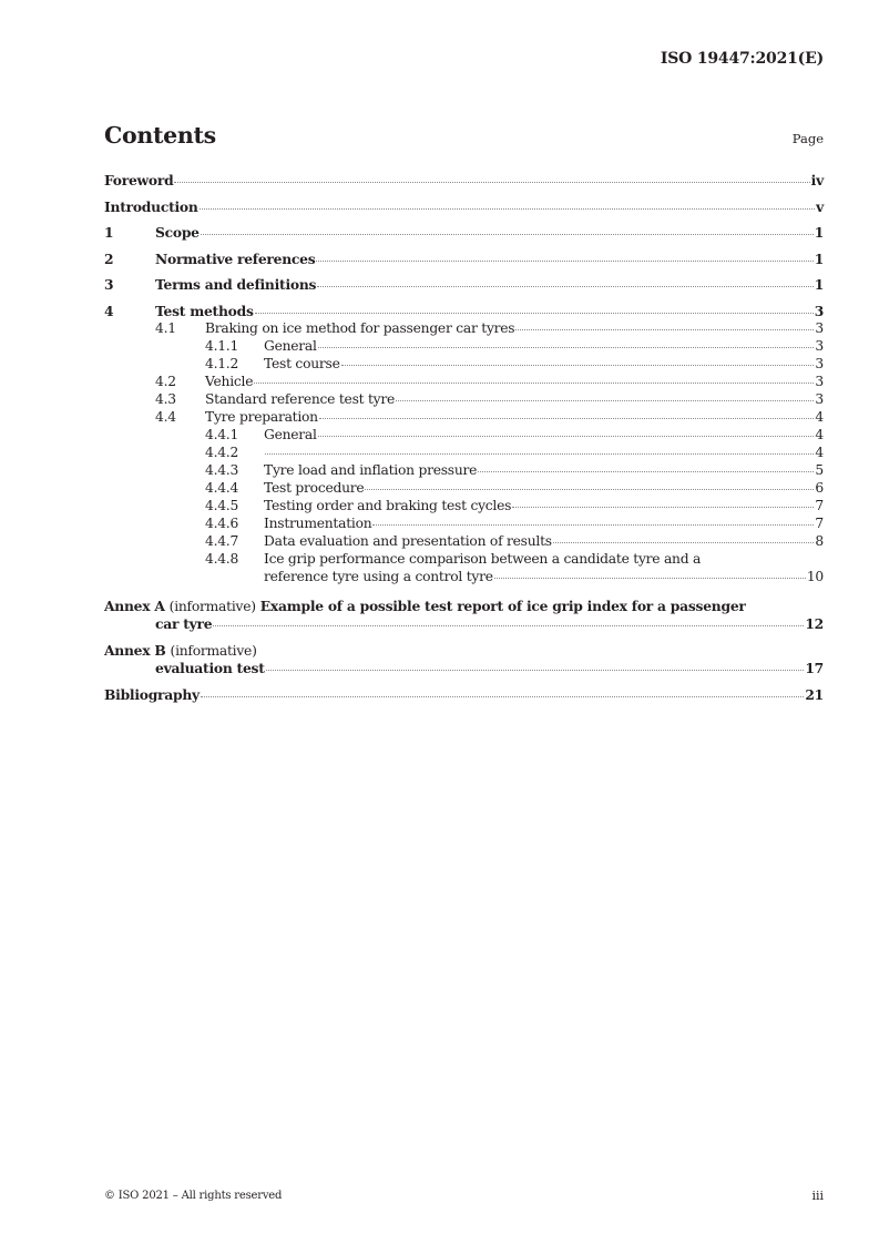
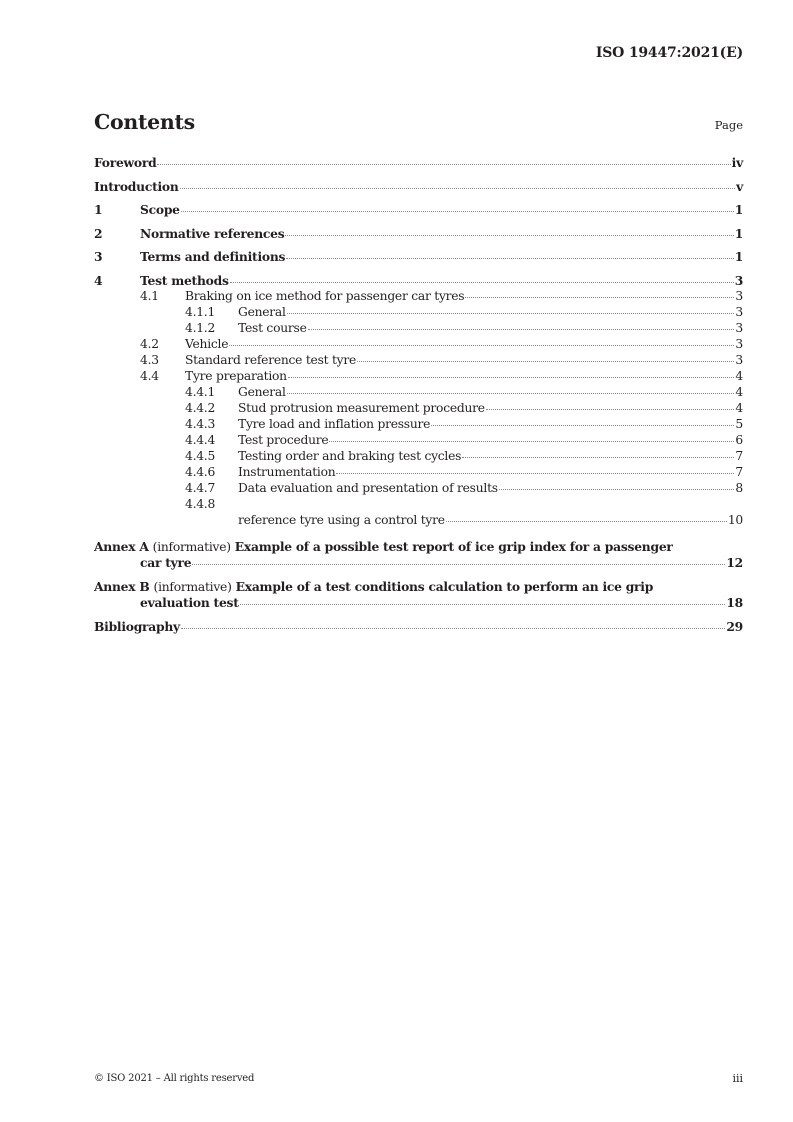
  ISO 19447:2021(E)
  Contents
  Page
  Foreword
  iv
  Introduction
  v
  1
  Scope
  1
  2
  Normative references
  1
  3
  Terms and definitions
  1
  4
  Test methods
  3
  4.1
  Braking on ice method for passenger car tyres
  3
  4.1.1
  General
  3
  4.1.2
  Test course
  3
  4.2
  Vehicle
  3
  4.3
  Standard reference test tyre
  3
  4.4
  Tyre preparation
  4
  4.4.1
  General
  4
  4.4.2
+ Stud protrusion measurement procedure
  4
  4.4.3
  Tyre load and inflation pressure
  5
  4.4.4
  Test procedure
  6
  4.4.5
  Testing order and braking test cycles
  7
  4.4.6
  Instrumentation
  7
  4.4.7
  Data evaluation and presentation of results
  8
  4.4.8
- Ice grip performance comparison between a candidate tyre and a
  reference tyre using a control tyre
  10
  Annex A
  (informative)
  Example of a possible test report of ice grip index for a passenger
  car tyre
  12
  Annex B
  (informative)
+ Example of a test conditions calculation to perform an ice grip
  evaluation test
- 17
+ 18
  Bibliography
- 21
+ 29
  © ISO 2021 – All rights reserved
  iii
